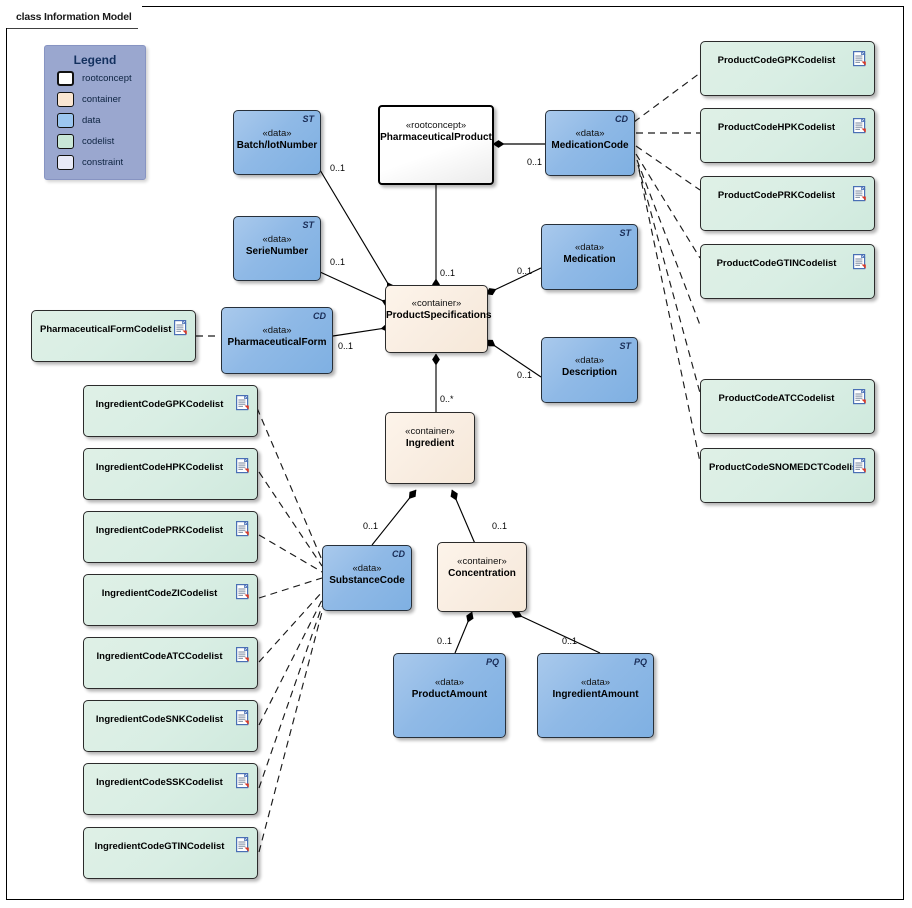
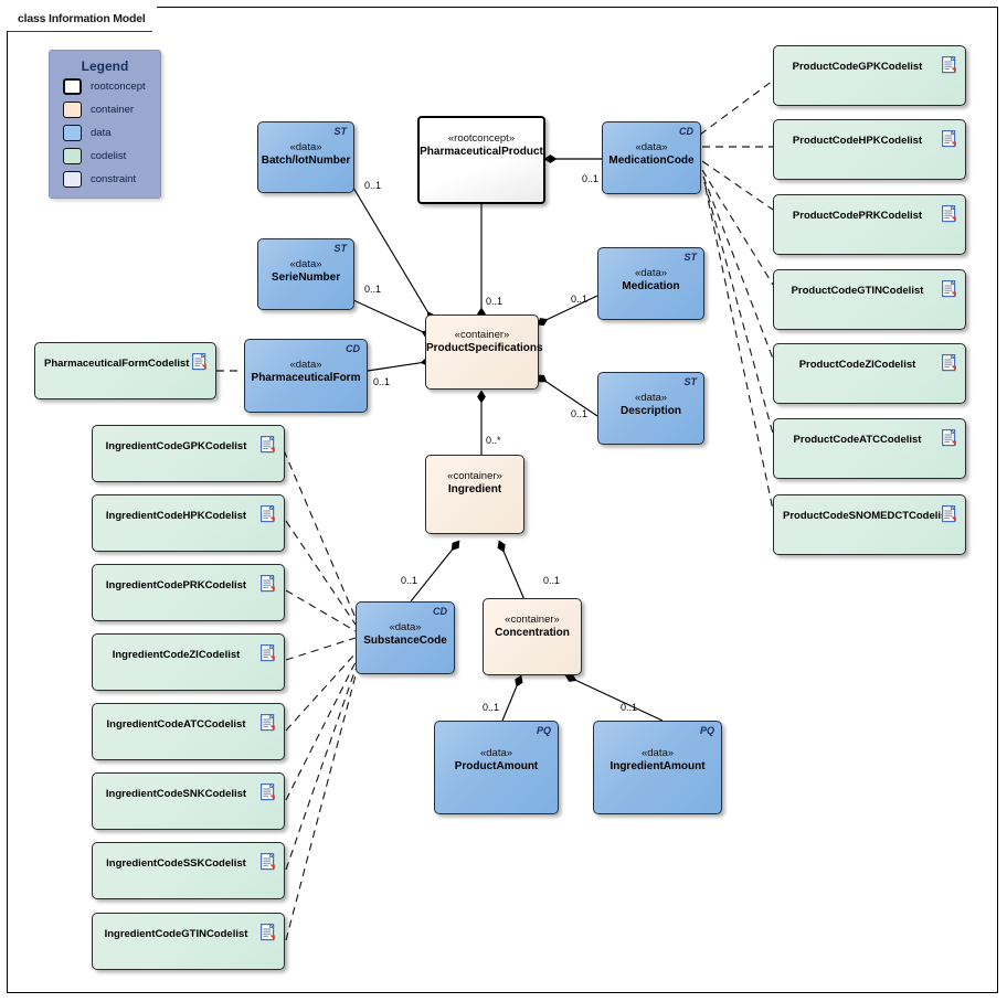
  class Information Model
  Legend
  rootconcept
  container
  data
  codelist
  constraint
  «rootconcept»
  PharmaceuticalProduct
  ST
  «data»
  Batch/lotNumber
  ST
  «data»
  SerieNumber
  CD
  «data»
  PharmaceuticalForm
  CD
  «data»
  MedicationCode
  ST
  «data»
  Medication
  ST
  «data»
  Description
  «container»
  ProductSpecifications
  «container»
  Ingredient
  CD
  «data»
  SubstanceCode
  «container»
  Concentration
  PQ
  «data»
  ProductAmount
  PQ
  «data»
  IngredientAmount
  ProductCodeGPKCodelist
  ProductCodeHPKCodelist
  ProductCodePRKCodelist
  ProductCodeGTINCodelist
+ ProductCodeZICodelist
  ProductCodeATCCodelist
  ProductCodeSNOMEDCTCodeli
  PharmaceuticalFormCodelist
  IngredientCodeGPKCodelist
  IngredientCodeHPKCodelist
  IngredientCodePRKCodelist
  IngredientCodeZICodelist
  IngredientCodeATCCodelist
  IngredientCodeSNKCodelist
  IngredientCodeSSKCodelist
  IngredientCodeGTINCodelist
  0..1
  0..1
  0..1
  0..1
  0..1
  0..1
  0..1
  0..*
  0..1
  0..1
  0..1
  0..1
